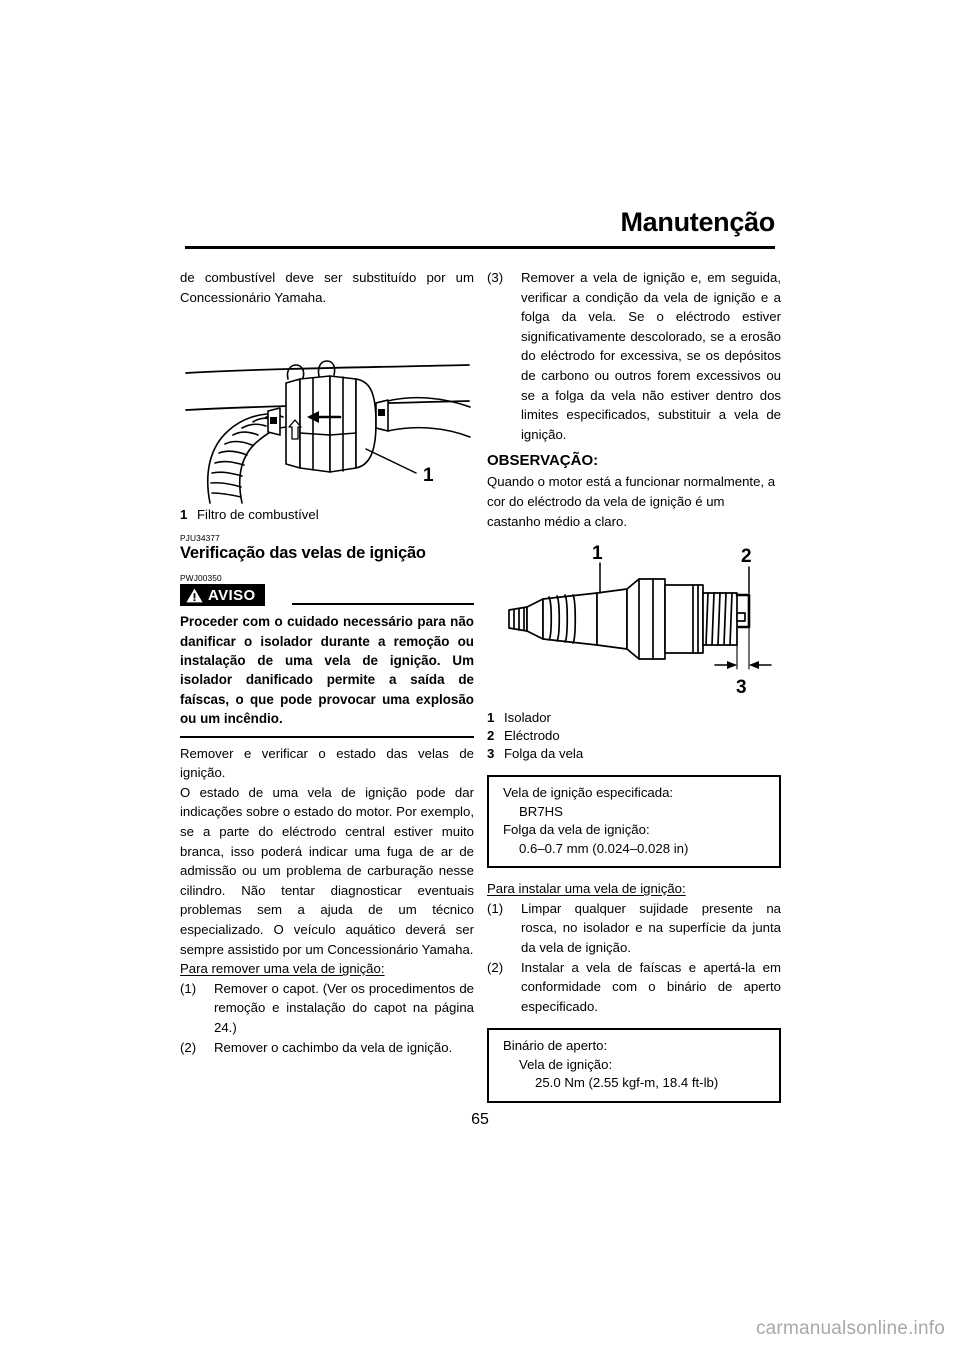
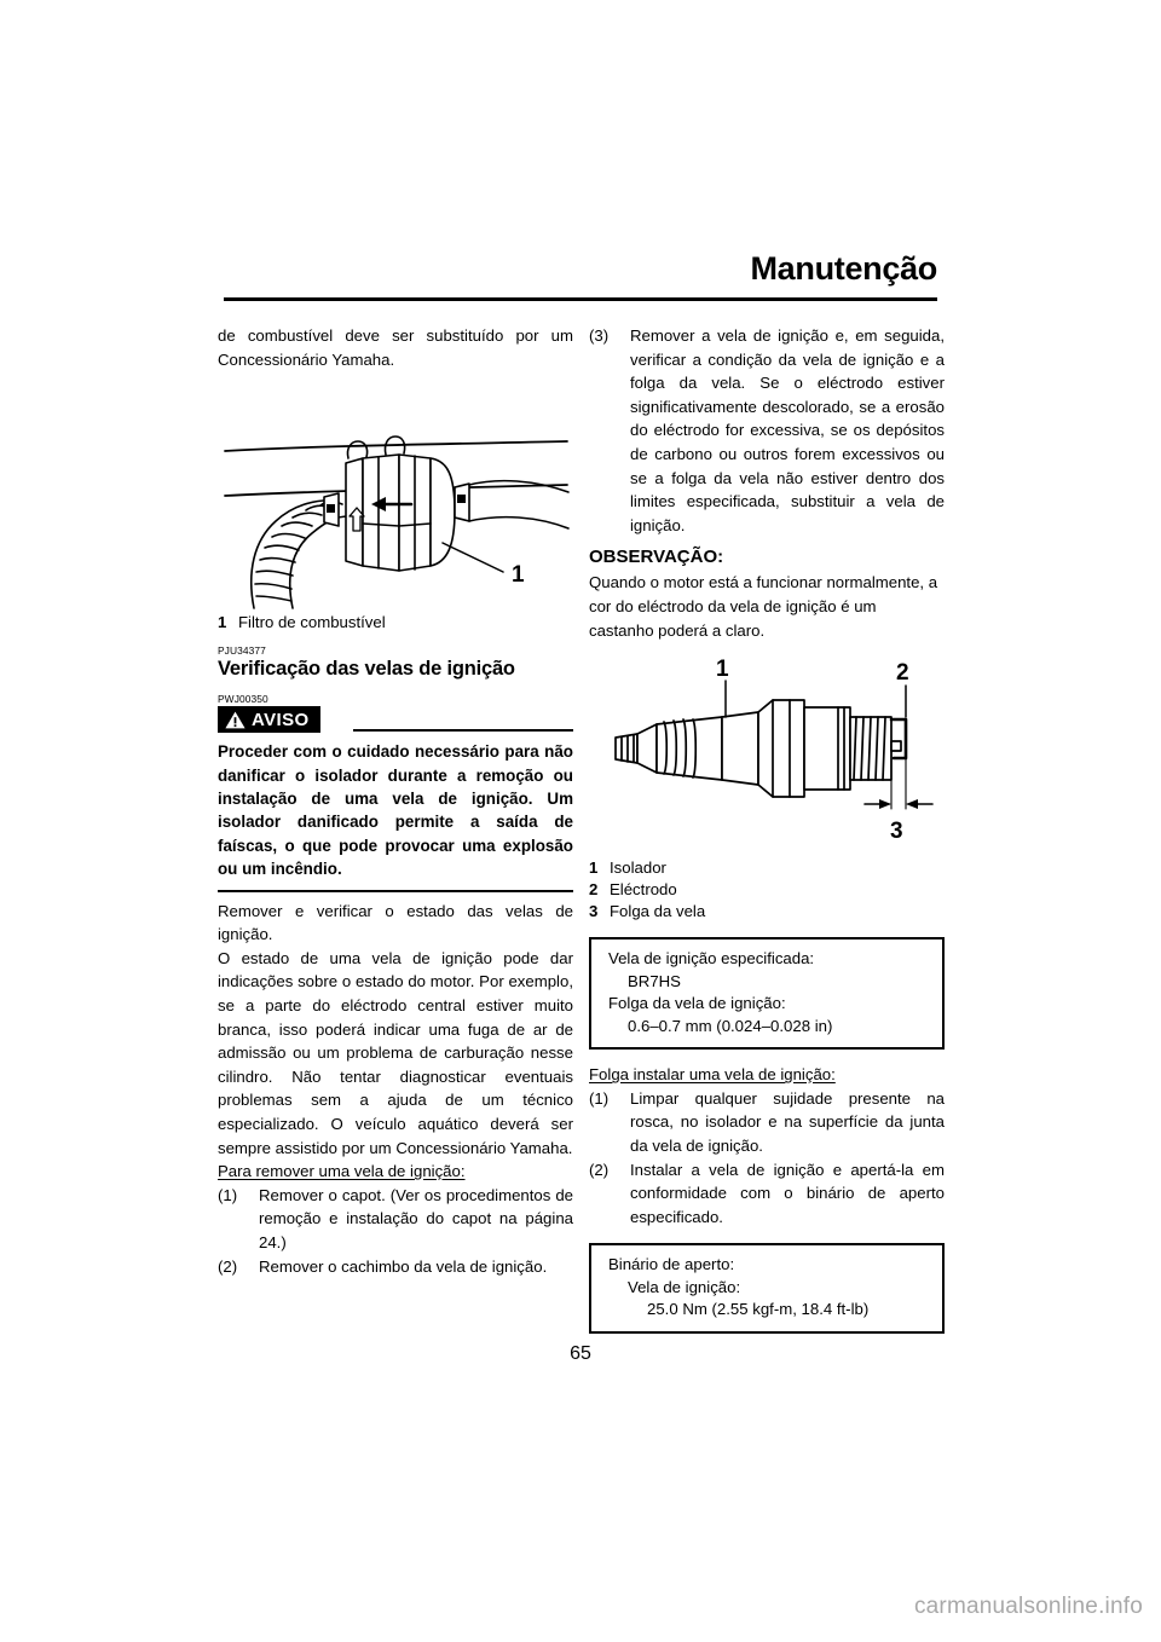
  Manutenção
  de combustível deve ser substituído por um Concessionário Yamaha.
  1
  1
  Filtro de combustível
  PJU34377
  Verificação das velas de ignição
  PWJ00350
  AVISO
  Proceder com o cuidado necessário para não danificar o isolador durante a remoção ou instalação de uma vela de ignição. Um isolador danificado permite a saída de faíscas, o que pode provocar uma explosão ou um incêndio.
  Remover e verificar o estado das velas de ignição.
  O estado de uma vela de ignição pode dar indicações sobre o estado do motor. Por exemplo, se a parte do eléctrodo central estiver muito branca, isso poderá indicar uma fuga de ar de admissão ou um problema de carburação nesse cilindro. Não tentar diagnosticar eventuais problemas sem a ajuda de um técnico especializado. O veículo aquático deverá ser sempre assistido por um Concessionário Yamaha.
  Para remover uma vela de ignição:
  (1)
  Remover o capot. (Ver os procedimentos de remoção e instalação do capot na página 24.)
  (2)
  Remover o cachimbo da vela de ignição.
  (3)
- Remover a vela de ignição e, em seguida, verificar a condição da vela de ignição e a folga da vela. Se o eléctrodo estiver significativamente descolorado, se a erosão do eléctrodo for excessiva, se os depósitos de carbono ou outros forem excessivos ou se a folga da vela não estiver dentro dos limites especificados, substituir a vela de ignição.
+ Remover a vela de ignição e, em seguida, verificar a condição da vela de ignição e a folga da vela. Se o eléctrodo estiver significativamente descolorado, se a erosão do eléctrodo for excessiva, se os depósitos de carbono ou outros forem excessivos ou se a folga da vela não estiver dentro dos limites especificada, substituir a vela de ignição.
  OBSERVAÇÃO:
- Quando o motor está a funcionar normalmente, a cor do eléctrodo da vela de ignição é um castanho médio a claro.
+ Quando o motor está a funcionar normalmente, a cor do eléctrodo da vela de ignição é um castanho poderá a claro.
  1
  2
  3
  1
  Isolador
  2
  Eléctrodo
  3
  Folga da vela
  Vela de ignição especificada:
  BR7HS
  Folga da vela de ignição:
  0.6–0.7 mm (0.024–0.028 in)
- Para instalar uma vela de ignição:
+ Folga instalar uma vela de ignição:
  (1)
  Limpar qualquer sujidade presente na rosca, no isolador e na superfície da junta da vela de ignição.
  (2)
- Instalar a vela de faíscas e apertá-la em conformidade com o binário de aperto especificado.
+ Instalar a vela de ignição e apertá-la em conformidade com o binário de aperto especificado.
  Binário de aperto:
  Vela de ignição:
  25.0 Nm (2.55 kgf-m, 18.4 ft-lb)
  65
  carmanualsonline.info
